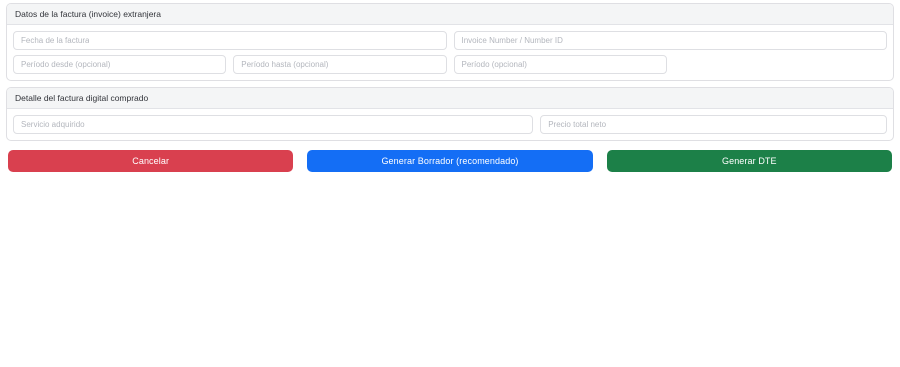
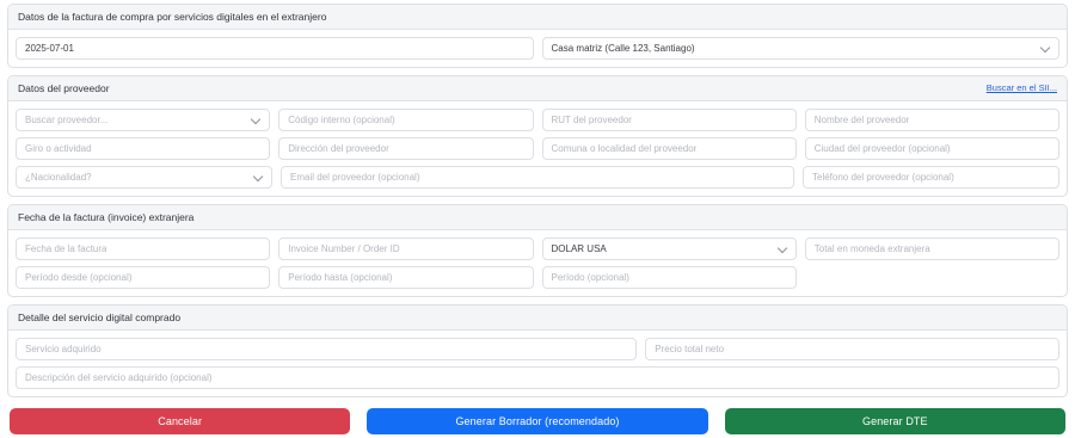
+ Datos de la factura de compra por servicios digitales en el extranjero
+ 2025-07-01
+ Casa matriz (Calle 123, Santiago)
+ Datos del proveedor
+ Buscar en el SII...
+ Buscar proveedor...
+ Código interno (opcional)
+ RUT del proveedor
+ Nombre del proveedor
+ Giro o actividad
+ Dirección del proveedor
+ Comuna o localidad del proveedor
+ Ciudad del proveedor (opcional)
+ ¿Nacionalidad?
+ Email del proveedor (opcional)
+ Teléfono del proveedor (opcional)
- Datos de la factura (invoice) extranjera
+ Fecha de la factura (invoice) extranjera
  Fecha de la factura
- Invoice Number / Number ID
+ Invoice Number / Order ID
+ DOLAR USA
+ Total en moneda extranjera
  Período desde (opcional)
  Período hasta (opcional)
  Período (opcional)
- Detalle del factura digital comprado
+ Detalle del servicio digital comprado
  Servicio adquirido
  Precio total neto
+ Descripción del servicio adquirido (opcional)
  Cancelar
  Generar Borrador (recomendado)
  Generar DTE
